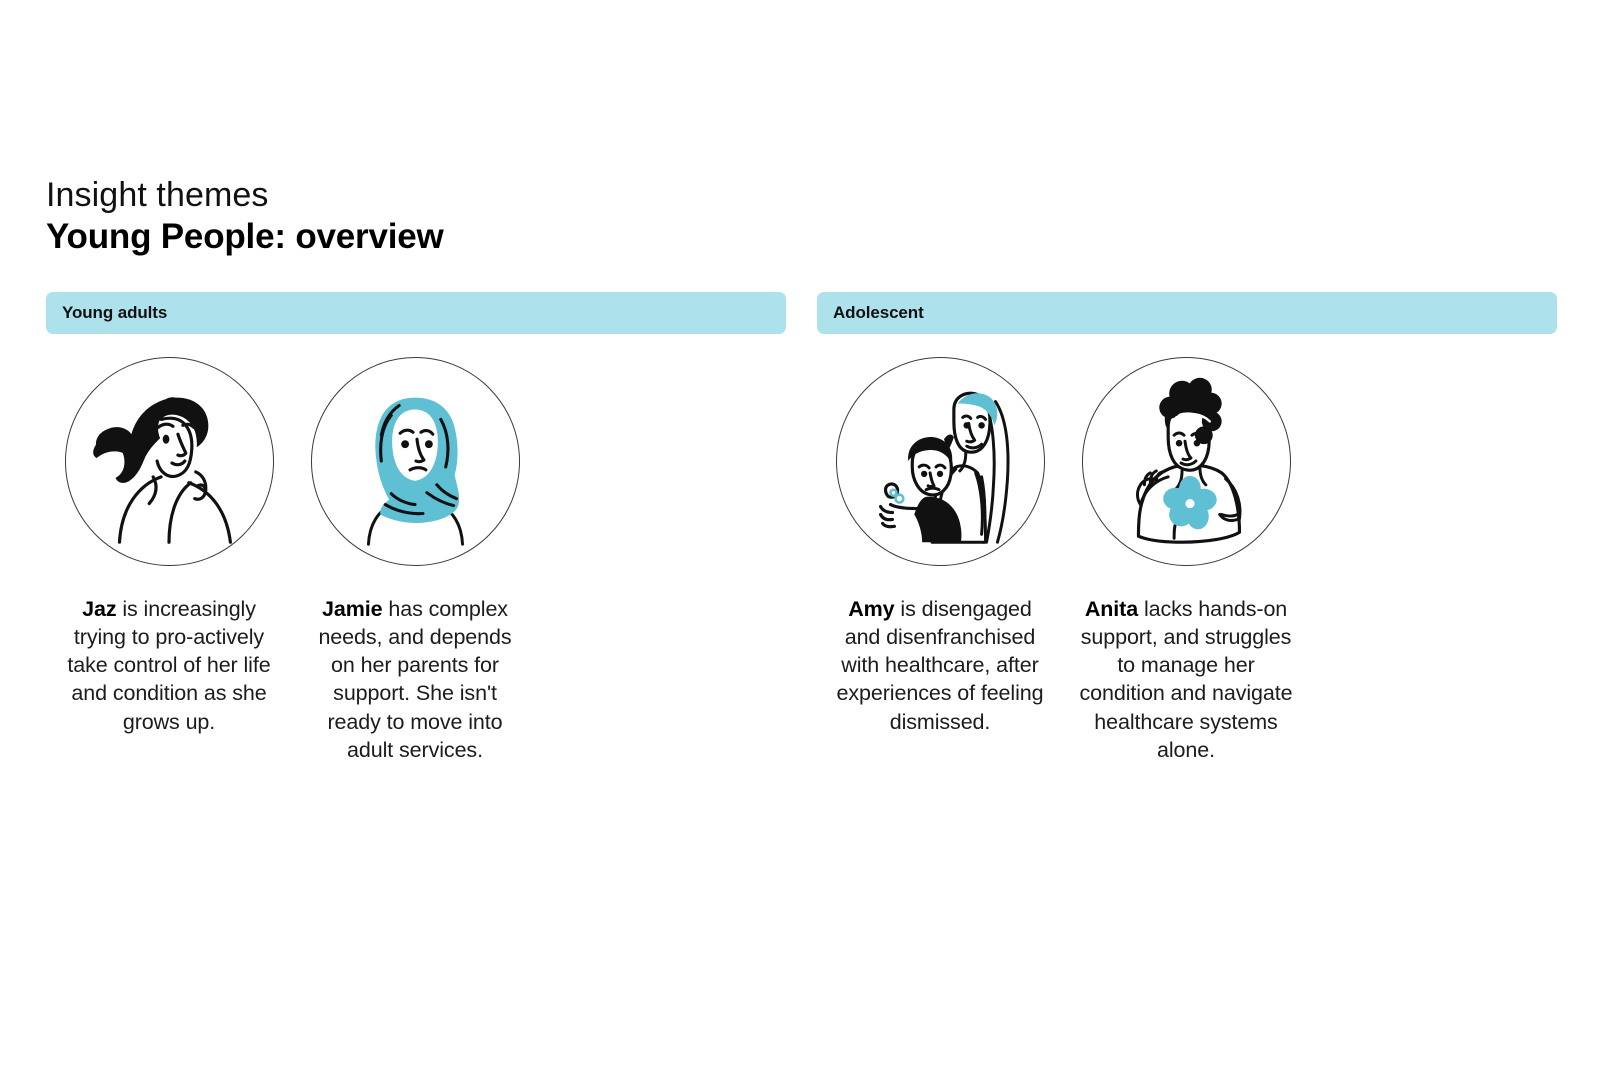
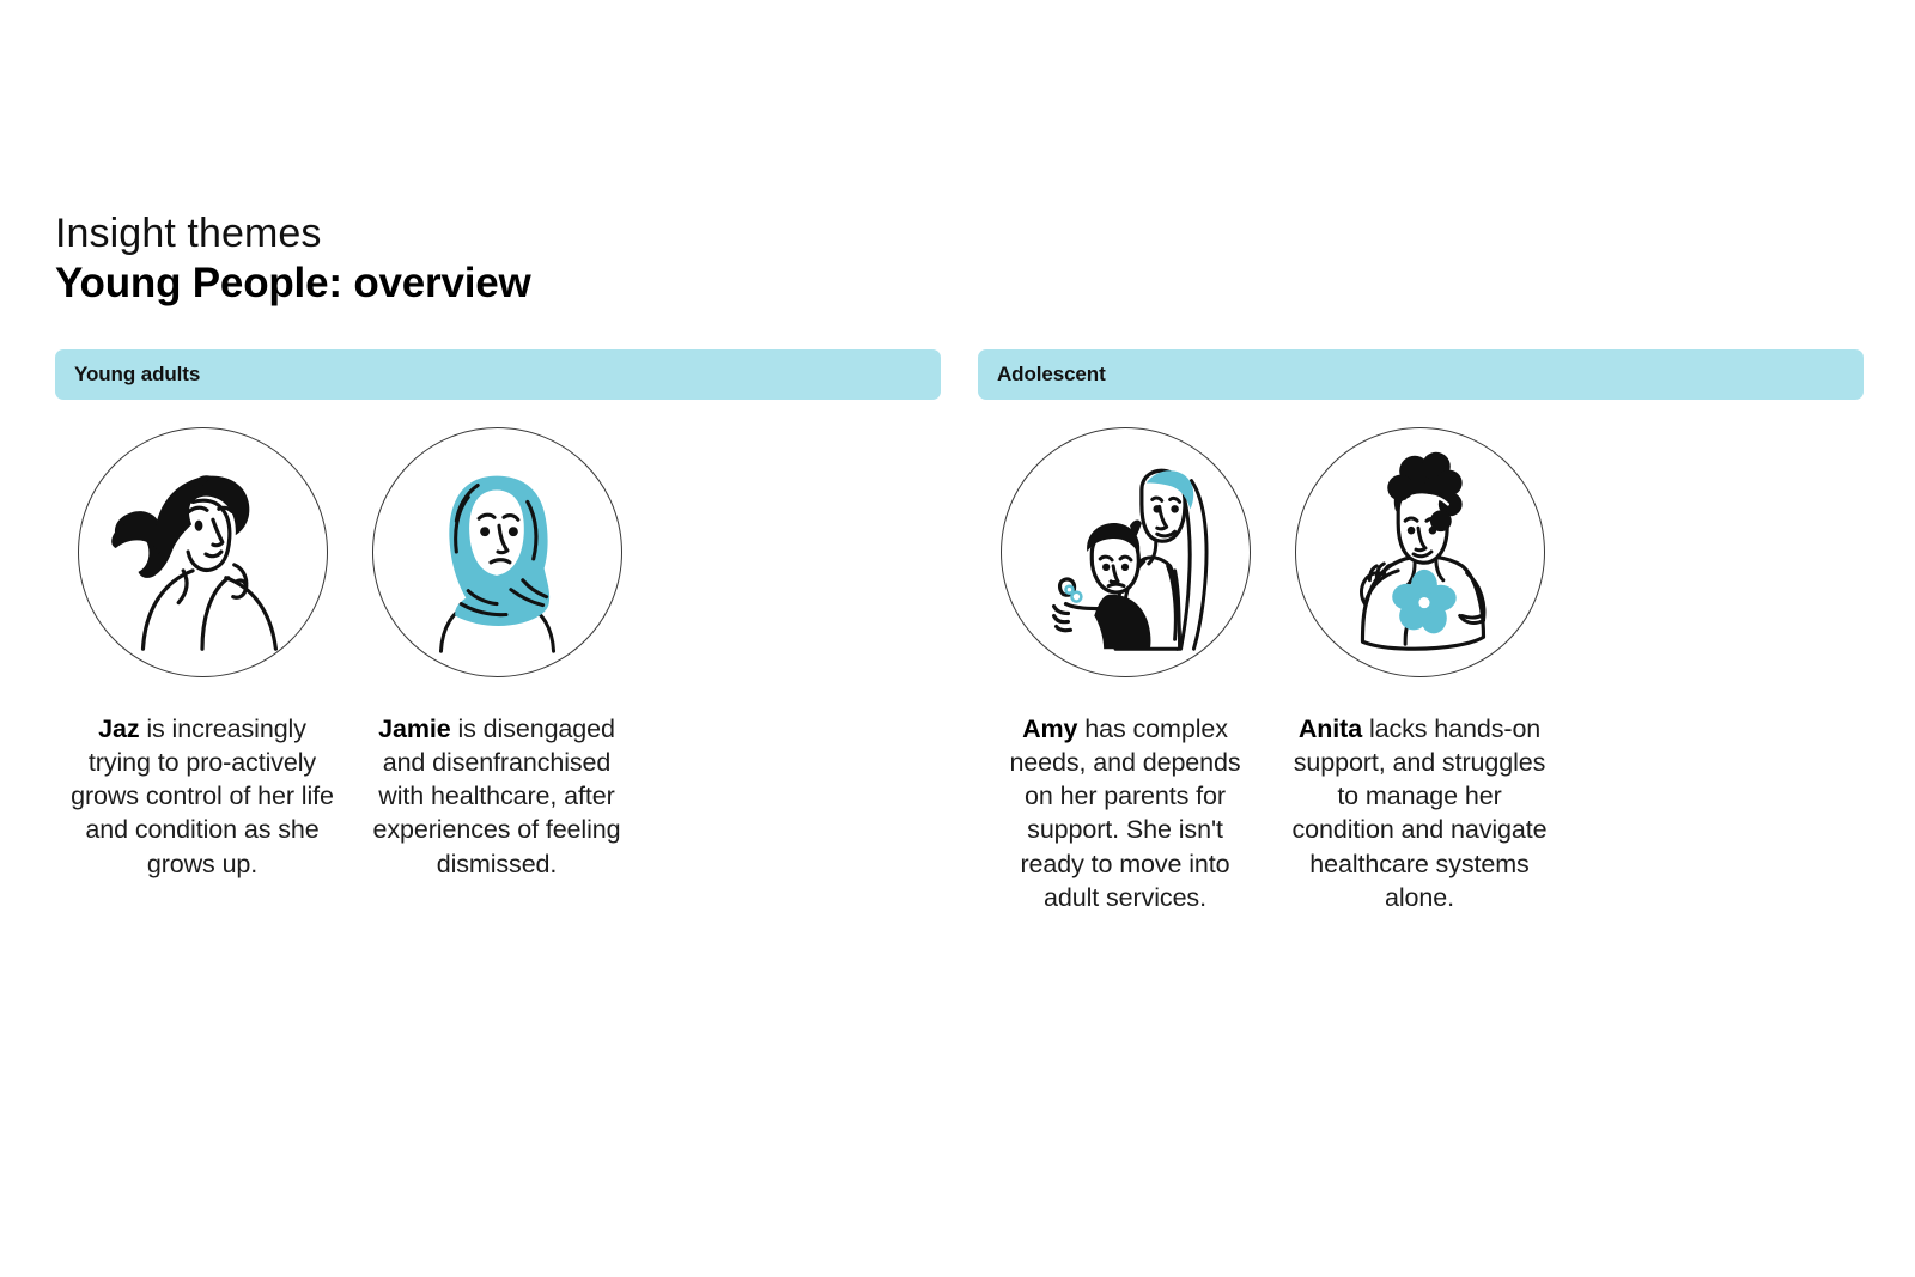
  Insight themes
  Young People: overview
  Young adults
- Jaz is increasingly trying to pro-actively take control of her life and condition as she grows up.
+ Jaz is increasingly trying to pro-actively grows control of her life and condition as she grows up.
- Jamie has complex needs, and depends on her parents for support. She isn't ready to move into adult services.
+ Jamie is disengaged and disenfranchised with healthcare, after experiences of feeling dismissed.
  Adolescent
- Amy is disengaged and disenfranchised with healthcare, after experiences of feeling dismissed.
+ Amy has complex needs, and depends on her parents for support. She isn't ready to move into adult services.
  Anita lacks hands-on support, and struggles to manage her condition and navigate healthcare systems alone.
